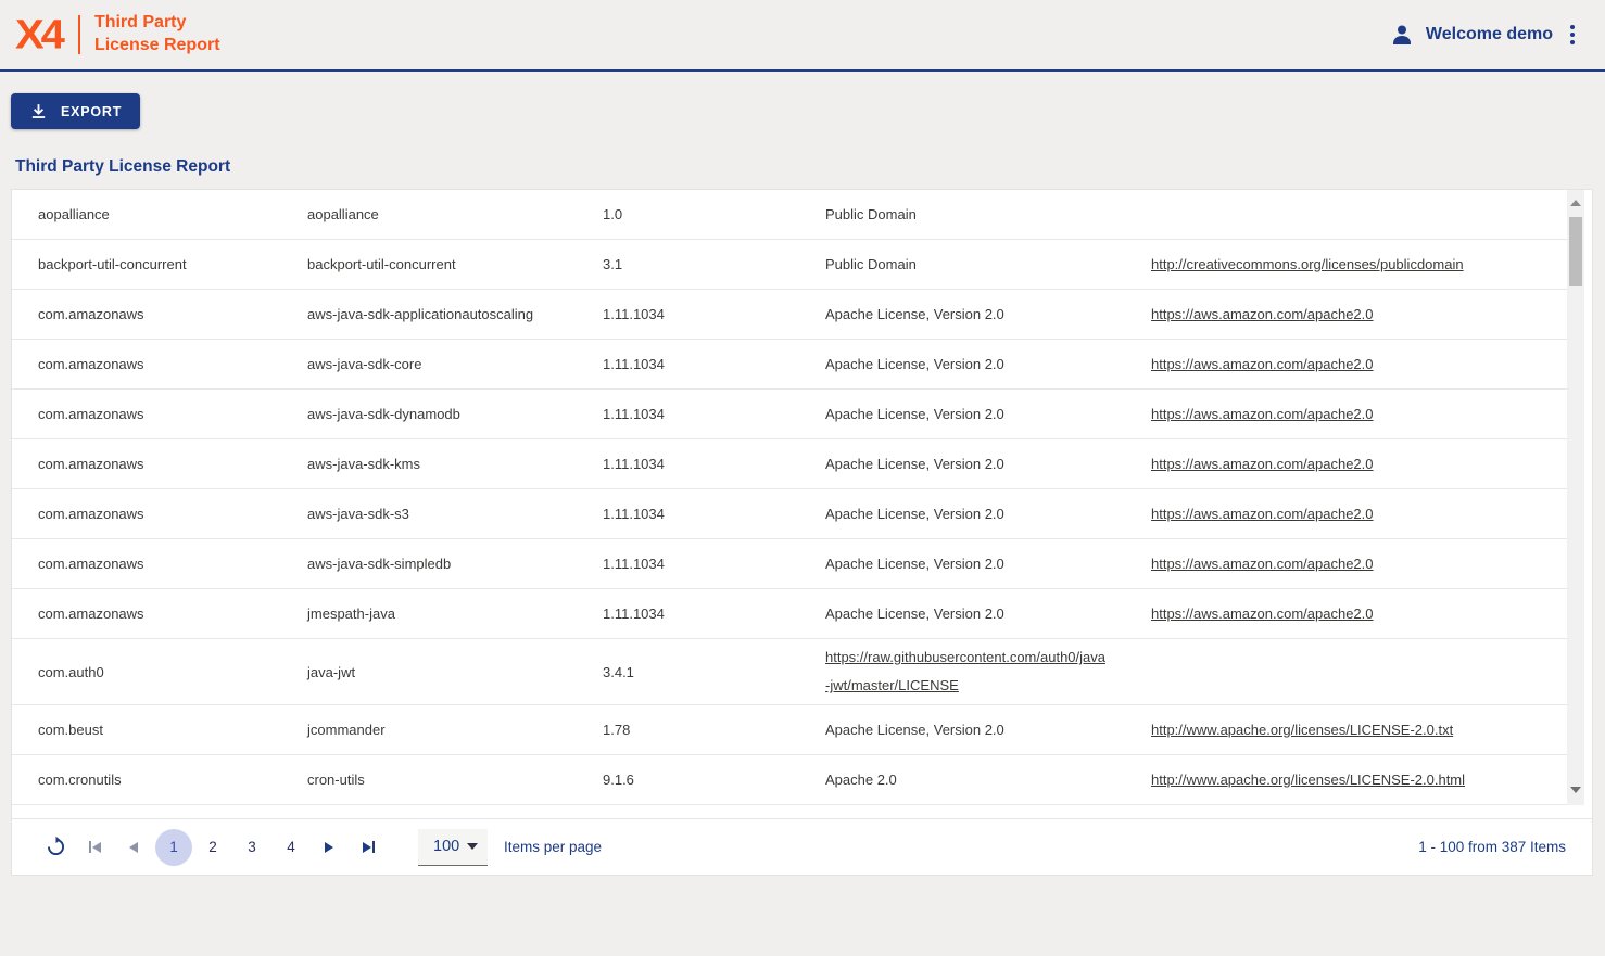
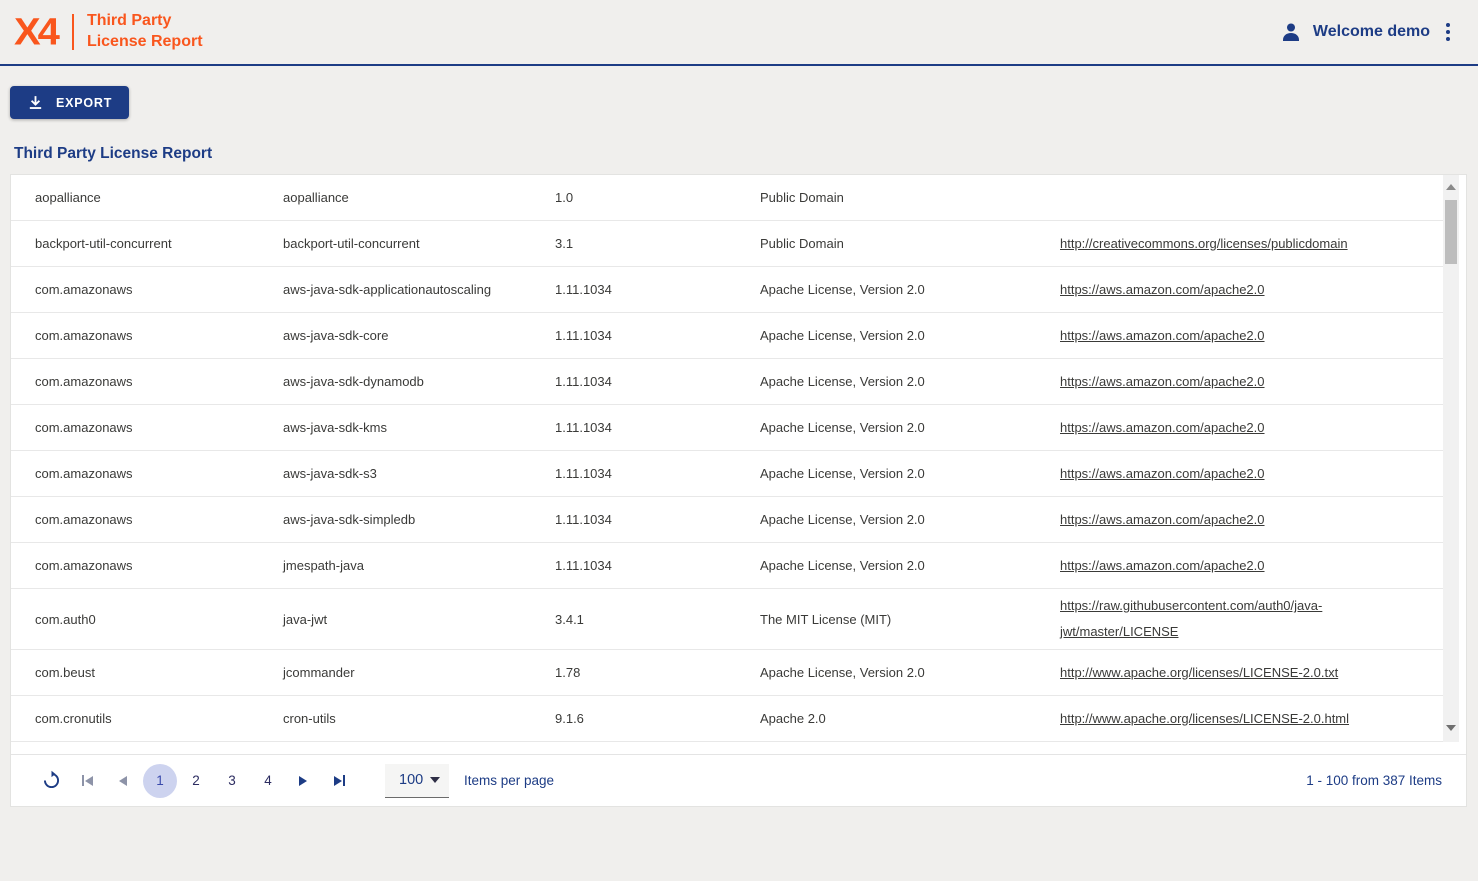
  X4
  Third Party
  License Report
  Welcome demo
  EXPORT
  Third Party License Report
  aopalliance
  aopalliance
  1.0
  Public Domain
  backport-util-concurrent
  backport-util-concurrent
  3.1
  Public Domain
  http://creativecommons.org/licenses/publicdomain
  com.amazonaws
  aws-java-sdk-applicationautoscaling
  1.11.1034
  Apache License, Version 2.0
  https://aws.amazon.com/apache2.0
  com.amazonaws
  aws-java-sdk-core
  1.11.1034
  Apache License, Version 2.0
  https://aws.amazon.com/apache2.0
  com.amazonaws
  aws-java-sdk-dynamodb
  1.11.1034
  Apache License, Version 2.0
  https://aws.amazon.com/apache2.0
  com.amazonaws
  aws-java-sdk-kms
  1.11.1034
  Apache License, Version 2.0
  https://aws.amazon.com/apache2.0
  com.amazonaws
  aws-java-sdk-s3
  1.11.1034
  Apache License, Version 2.0
  https://aws.amazon.com/apache2.0
  com.amazonaws
  aws-java-sdk-simpledb
  1.11.1034
  Apache License, Version 2.0
  https://aws.amazon.com/apache2.0
  com.amazonaws
  jmespath-java
  1.11.1034
  Apache License, Version 2.0
  https://aws.amazon.com/apache2.0
  com.auth0
  java-jwt
  3.4.1
+ The MIT License (MIT)
  https://raw.githubusercontent.com/auth0/java-jwt/master/LICENSE
  com.beust
  jcommander
  1.78
  Apache License, Version 2.0
  http://www.apache.org/licenses/LICENSE-2.0.txt
  com.cronutils
  cron-utils
  9.1.6
  Apache 2.0
  http://www.apache.org/licenses/LICENSE-2.0.html
  1 2 3 4
  100
  Items per page
  1 - 100 from 387 Items
